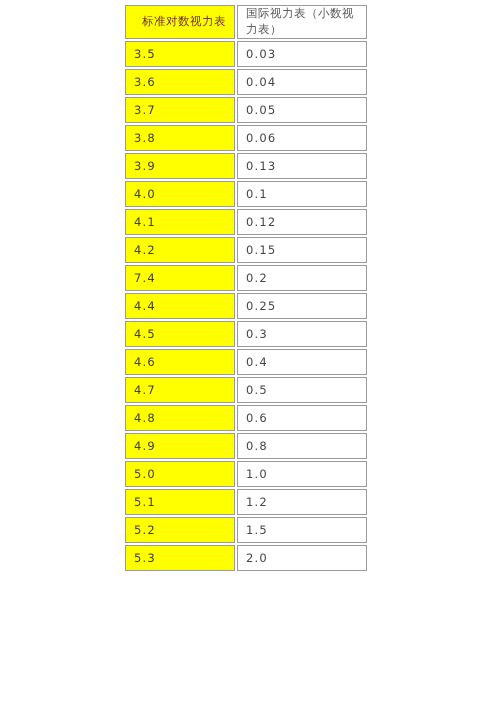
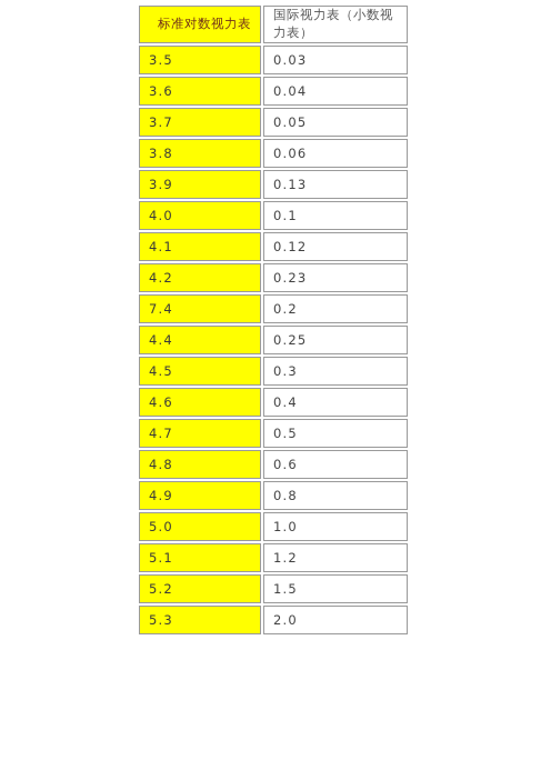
  标准对数视力表	国际视力表（小数视力表）
  3.5	0.03
  3.6	0.04
  3.7	0.05
  3.8	0.06
  3.9	0.13
  4.0	0.1
  4.1	0.12
- 4.2	0.15
+ 4.2	0.23
  7.4	0.2
  4.4	0.25
  4.5	0.3
  4.6	0.4
  4.7	0.5
  4.8	0.6
  4.9	0.8
  5.0	1.0
  5.1	1.2
  5.2	1.5
  5.3	2.0
